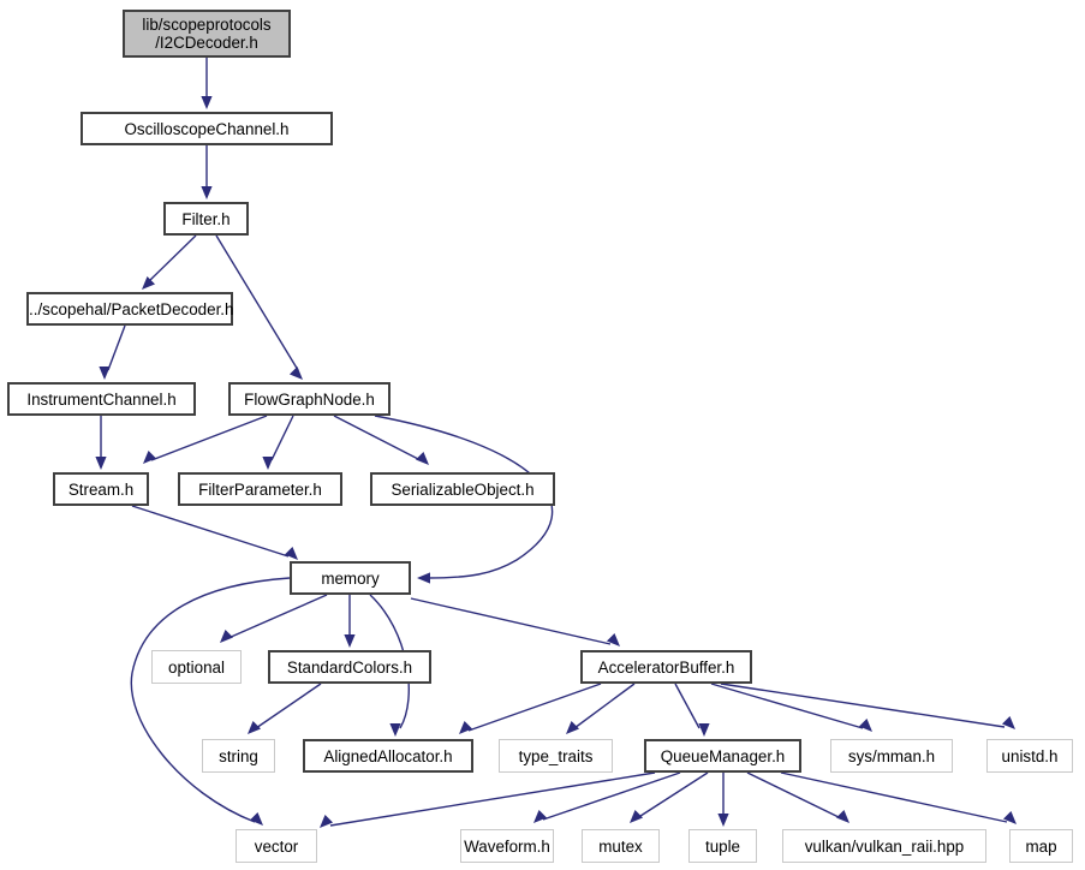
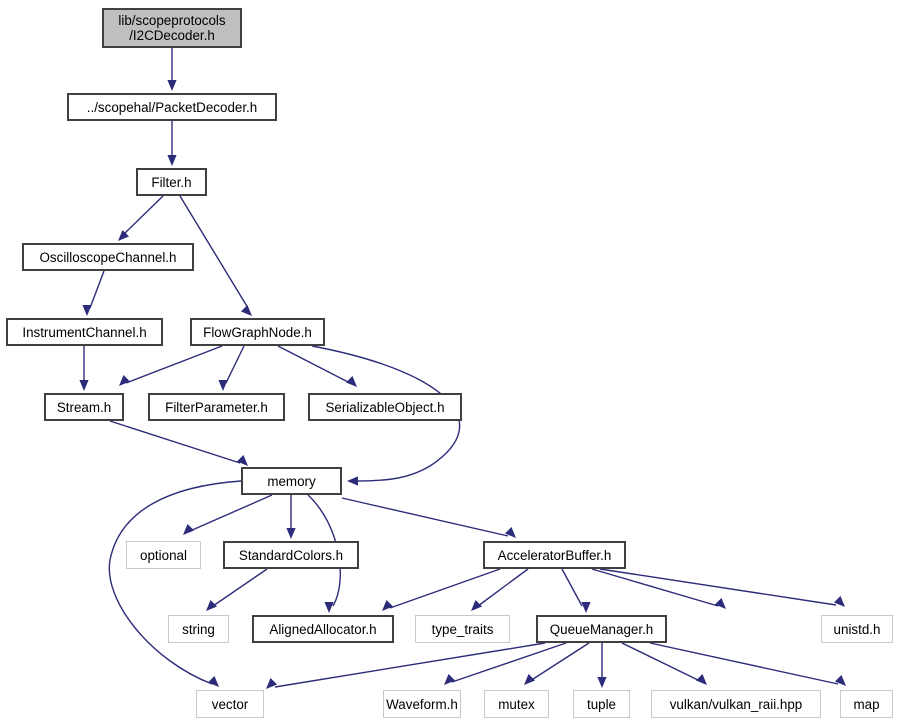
  lib/scopeprotocols
  /I2CDecoder.h
- OscilloscopeChannel.h
+ ../scopehal/PacketDecoder.h
  Filter.h
- ../scopehal/PacketDecoder.h
+ OscilloscopeChannel.h
  InstrumentChannel.h
  FlowGraphNode.h
  Stream.h
  FilterParameter.h
  SerializableObject.h
  memory
  optional
  StandardColors.h
  AcceleratorBuffer.h
  string
  AlignedAllocator.h
  type_traits
  QueueManager.h
- sys/mman.h
  unistd.h
  vector
  Waveform.h
  mutex
  tuple
  vulkan/vulkan_raii.hpp
  map
